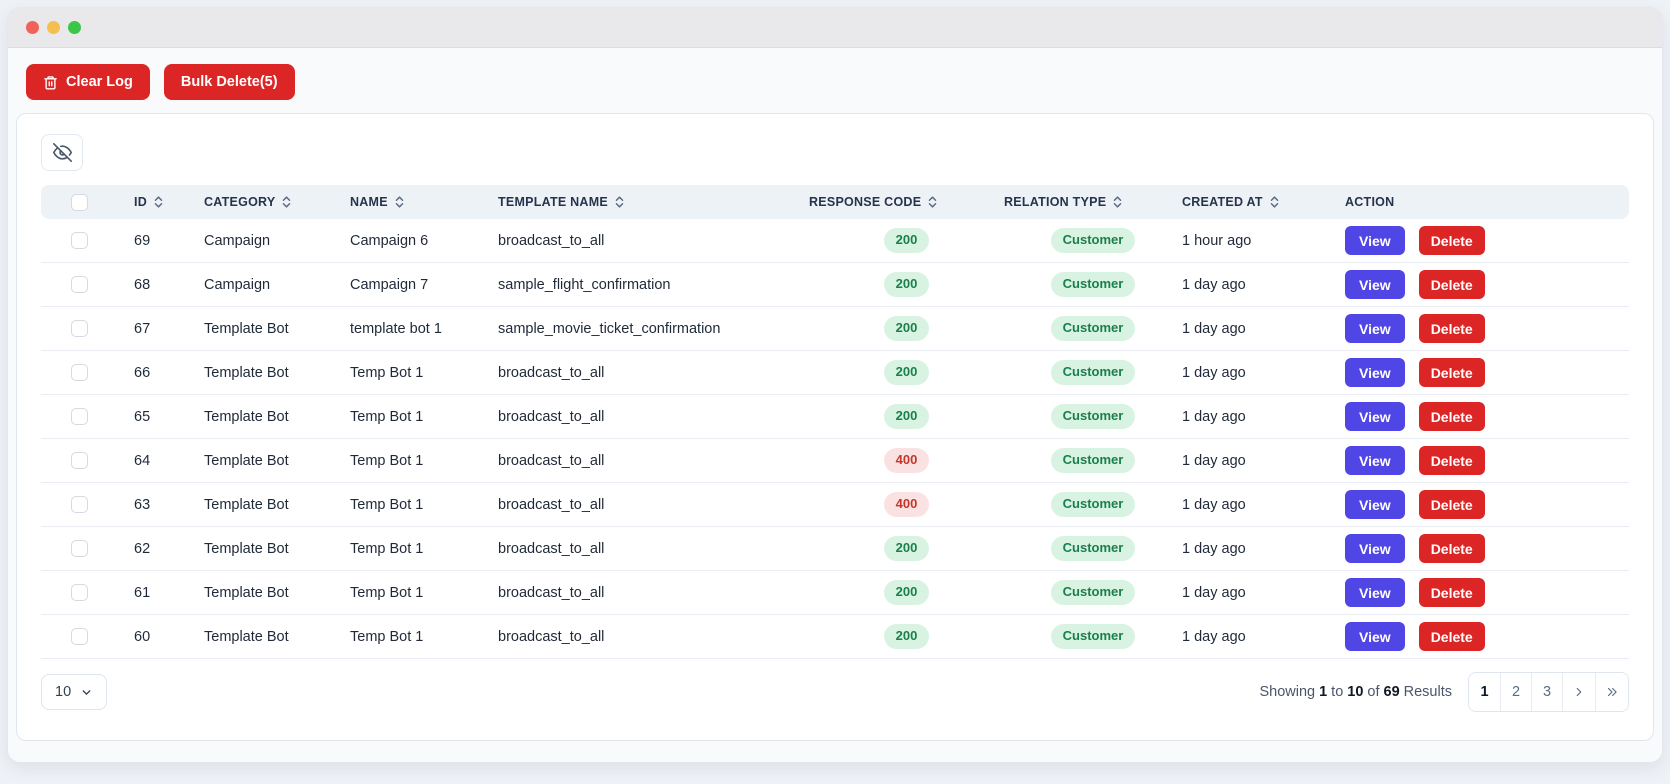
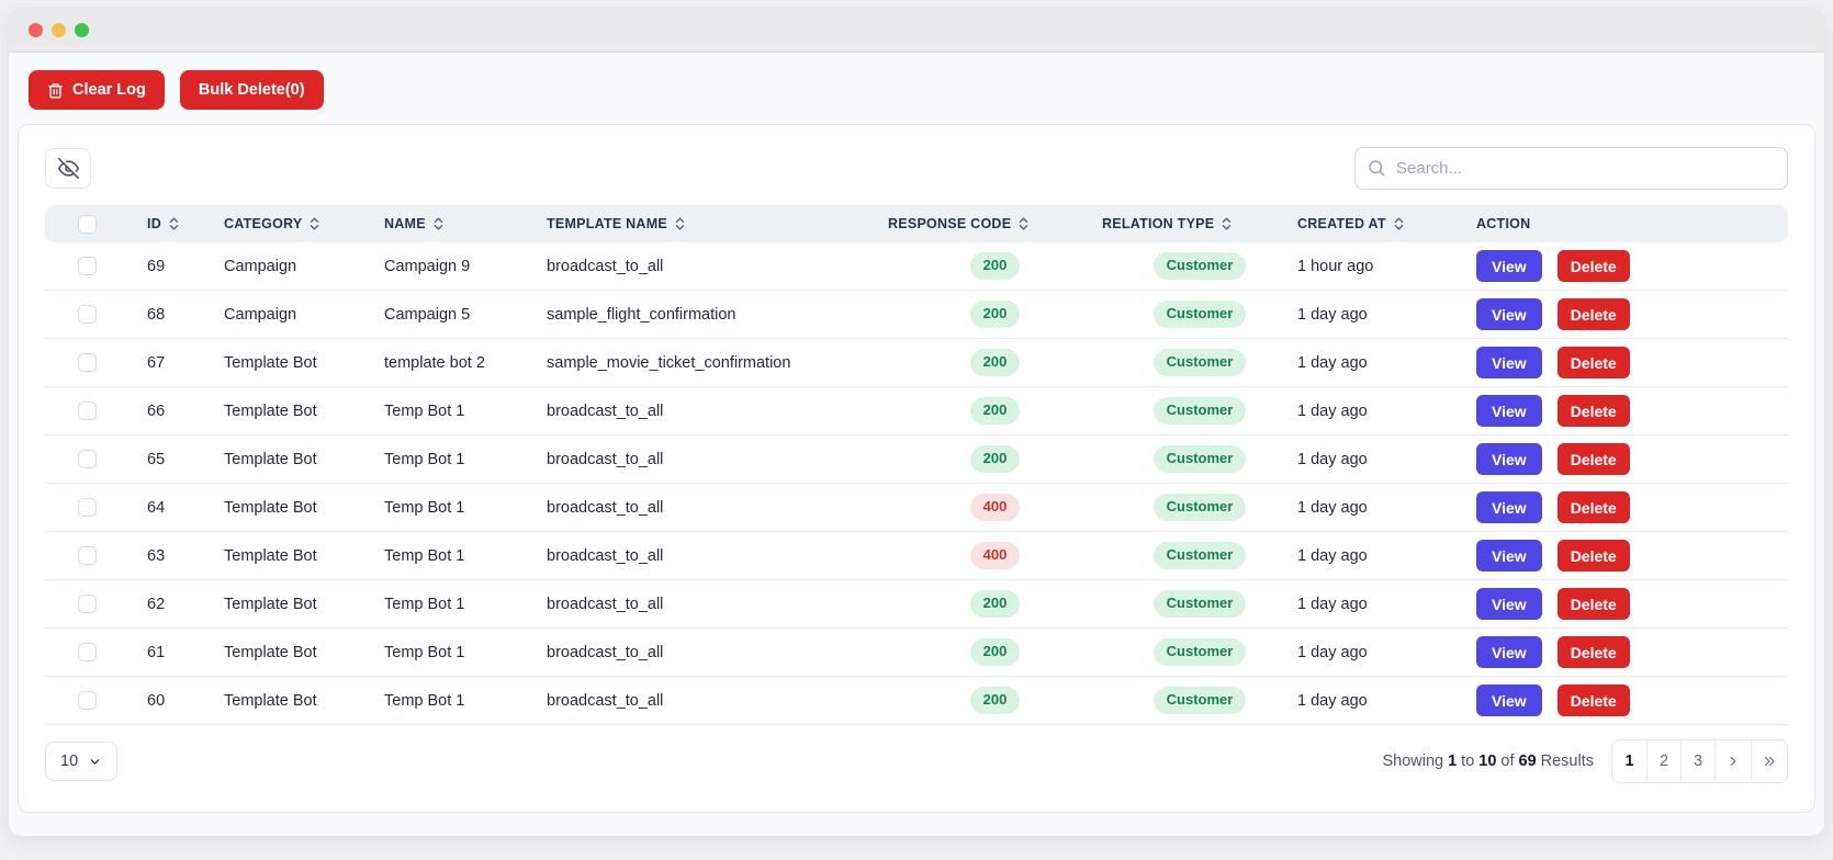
  Clear Log
- Bulk Delete(5)
+ Bulk Delete(0)
+ Search...
  	ID	CATEGORY	NAME	TEMPLATE NAME	RESPONSE CODE	RELATION TYPE	CREATED AT	ACTION
- 	69	Campaign	Campaign 6	broadcast_to_all	200	Customer	1 hour ago	View Delete
+ 	69	Campaign	Campaign 9	broadcast_to_all	200	Customer	1 hour ago	View Delete
- 	68	Campaign	Campaign 7	sample_flight_confirmation	200	Customer	1 day ago	View Delete
+ 	68	Campaign	Campaign 5	sample_flight_confirmation	200	Customer	1 day ago	View Delete
- 	67	Template Bot	template bot 1	sample_movie_ticket_confirmation	200	Customer	1 day ago	View Delete
+ 	67	Template Bot	template bot 2	sample_movie_ticket_confirmation	200	Customer	1 day ago	View Delete
  	66	Template Bot	Temp Bot 1	broadcast_to_all	200	Customer	1 day ago	View Delete
  	65	Template Bot	Temp Bot 1	broadcast_to_all	200	Customer	1 day ago	View Delete
  	64	Template Bot	Temp Bot 1	broadcast_to_all	400	Customer	1 day ago	View Delete
  	63	Template Bot	Temp Bot 1	broadcast_to_all	400	Customer	1 day ago	View Delete
  	62	Template Bot	Temp Bot 1	broadcast_to_all	200	Customer	1 day ago	View Delete
  	61	Template Bot	Temp Bot 1	broadcast_to_all	200	Customer	1 day ago	View Delete
  	60	Template Bot	Temp Bot 1	broadcast_to_all	200	Customer	1 day ago	View Delete
  10
  Showing
  1
  to
  10
  of
  69
  Results
  1
  2
  3
